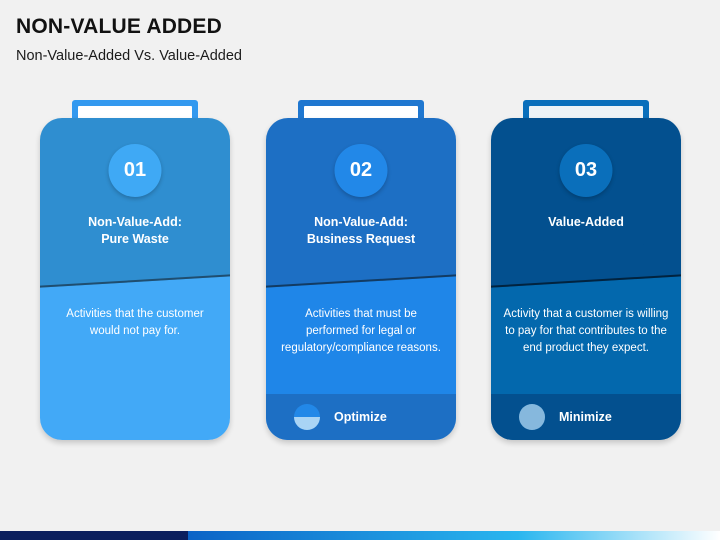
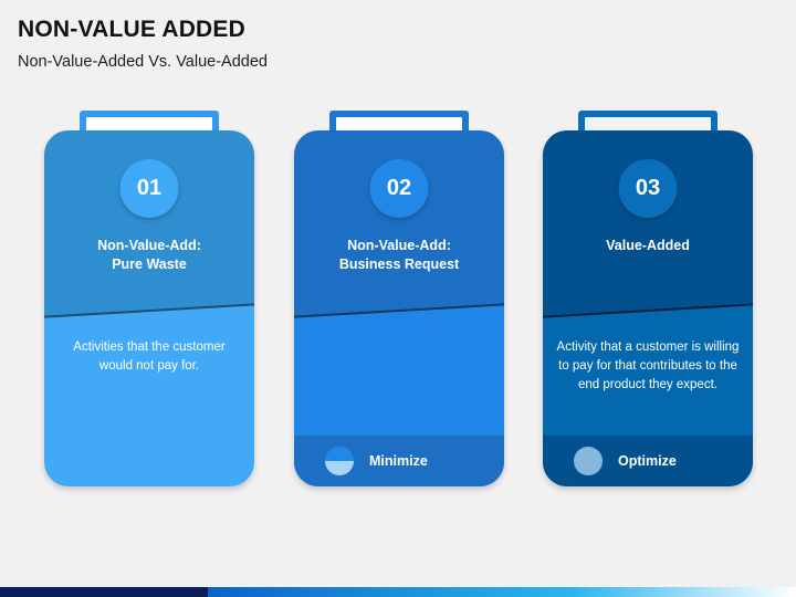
  NON-VALUE ADDED
  Non-Value-Added Vs. Value-Added
  01
  Non-Value-Add:
  Pure Waste
  Activities that the customer would not pay for.
  02
  Non-Value-Add:
  Business Request
- Activities that must be performed for legal or regulatory/compliance reasons.
- Optimize
+ Minimize
  03
  Value-Added
  Activity that a customer is willing to pay for that contributes to the end product they expect.
- Minimize
+ Optimize
